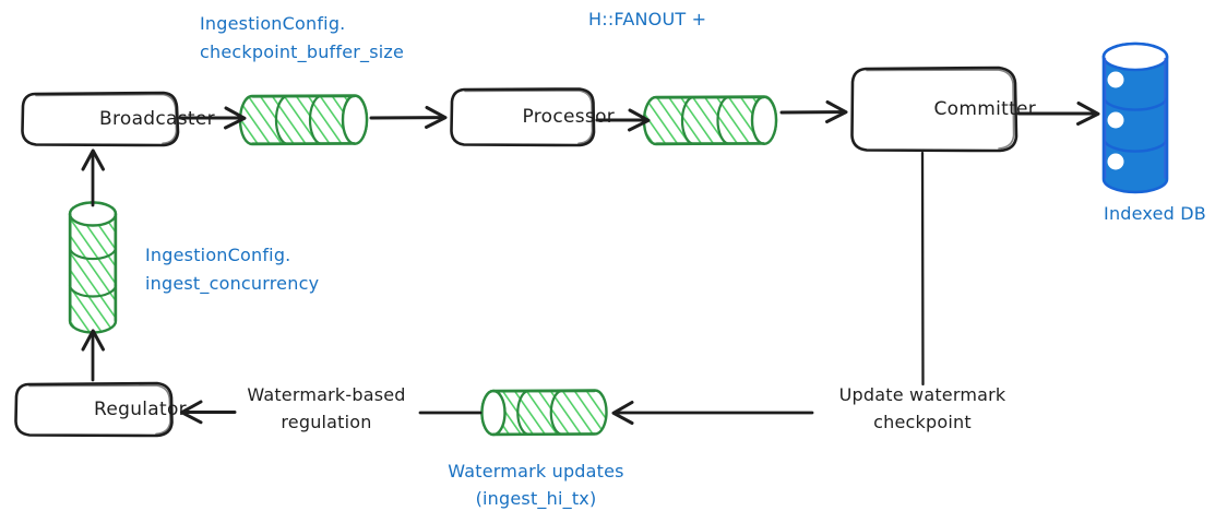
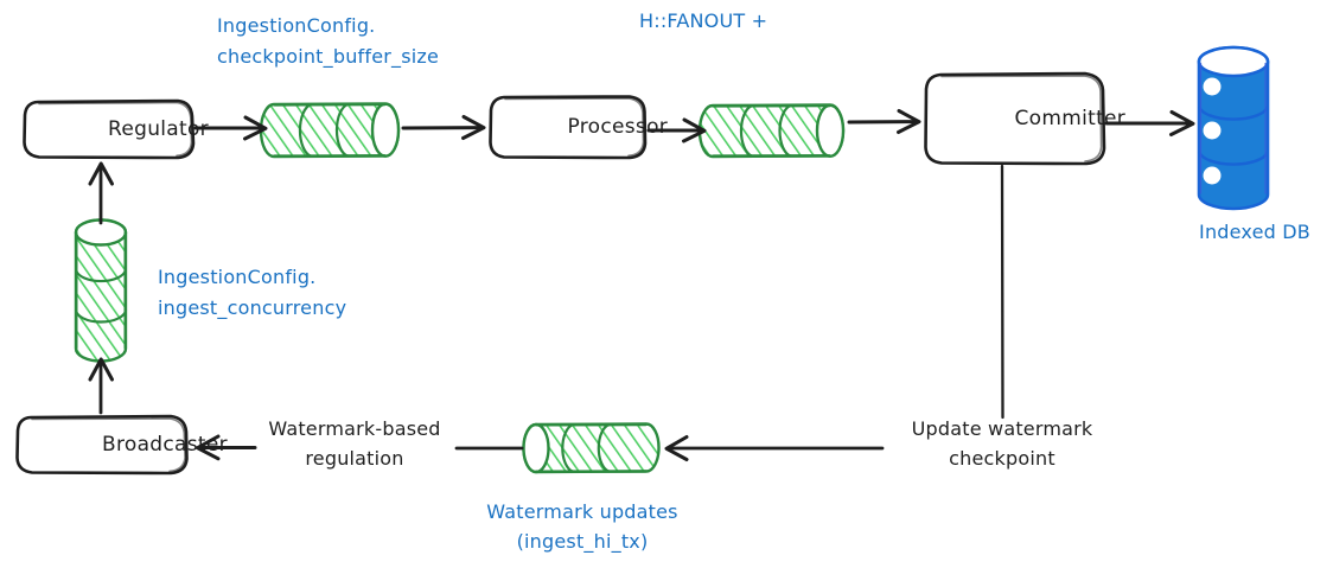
- Broadcaster
+ Regulator
  Processor
  Committer
- Regulator
+ Broadcaster
  IngestionConfig.
  checkpoint_buffer_size
  H::FANOUT +
  IngestionConfig.
  ingest_concurrency
  Indexed DB
  Watermark updates
  (ingest_hi_tx)
  Watermark-based
  regulation
  Update watermark
  checkpoint
